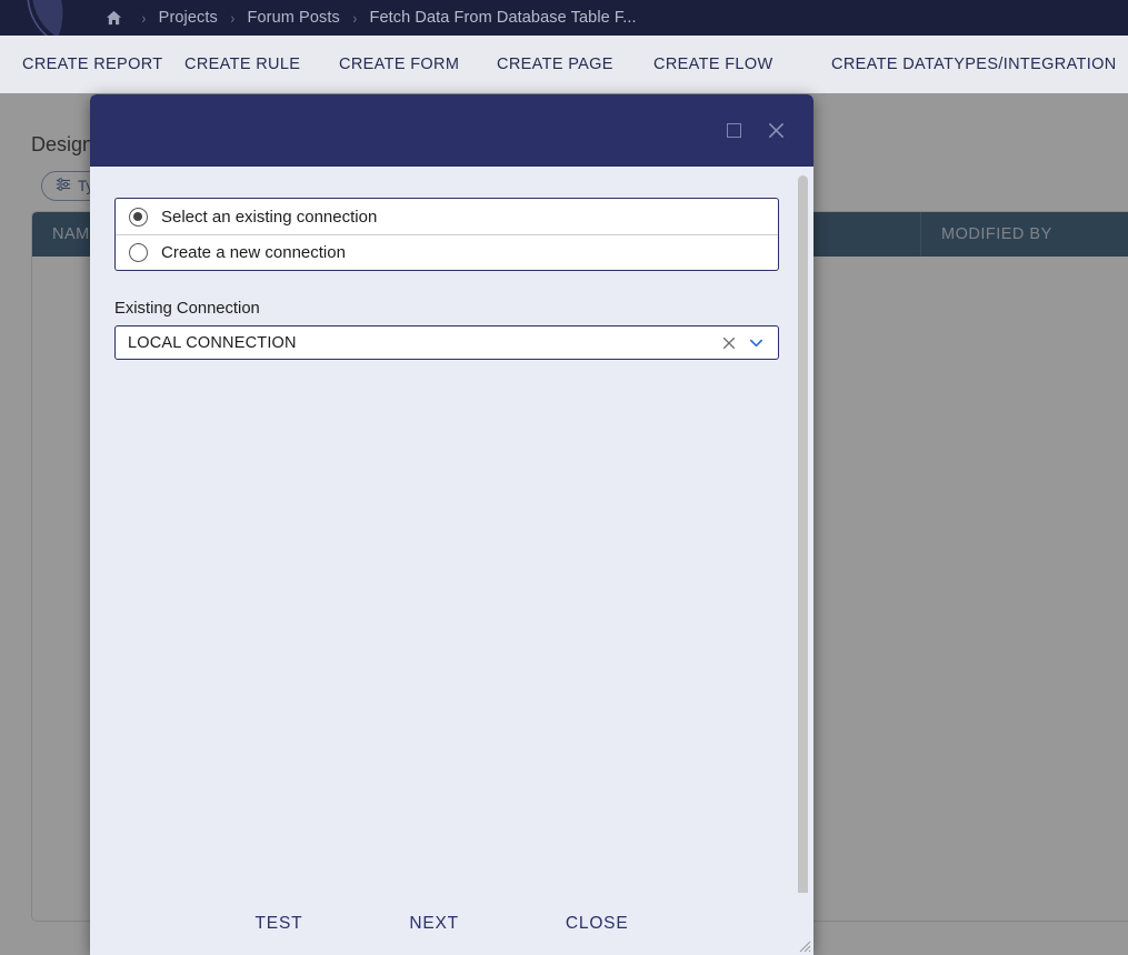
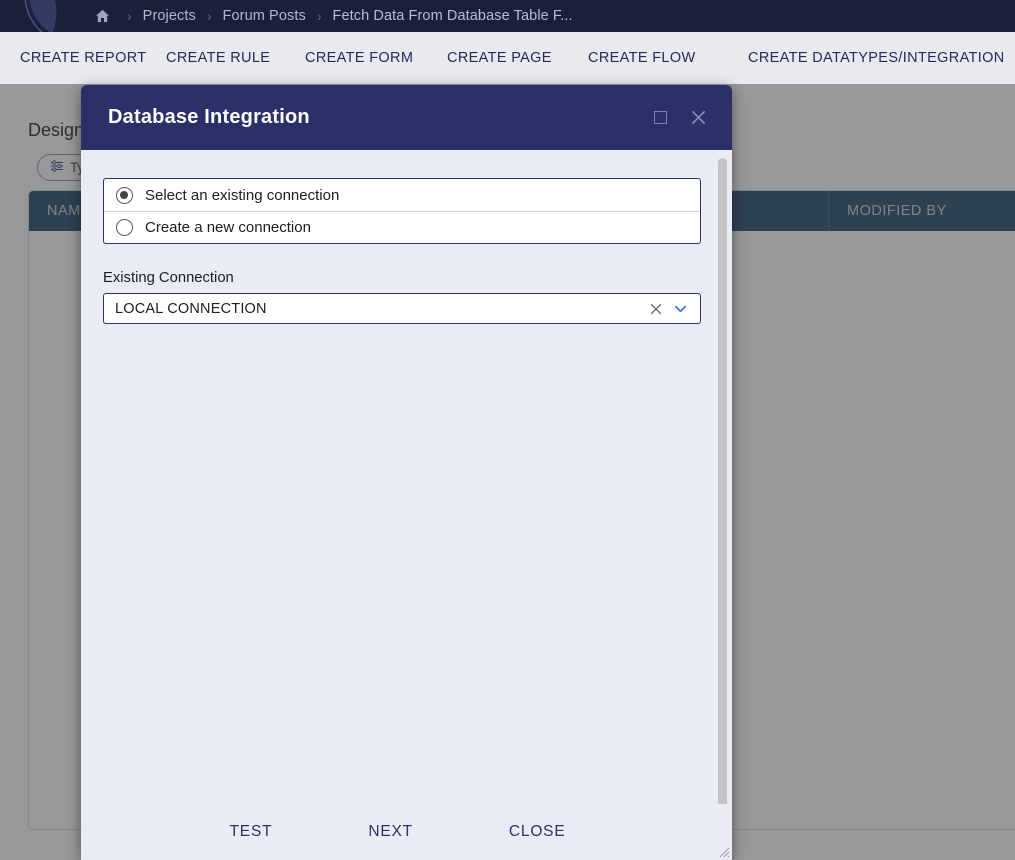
  ›
  Projects
  ›
  Forum Posts
  ›
  Fetch Data From Database Table F...
  CREATE REPORT
  CREATE RULE
  CREATE FORM
  CREATE PAGE
  CREATE FLOW
  CREATE DATATYPES/INTEGRATION
  Design
  NAM
  MODIFIED BY
+ Database Integration
  Select an existing connection
  Create a new connection
  Existing Connection
  LOCAL CONNECTION
  TEST
  NEXT
  CLOSE
